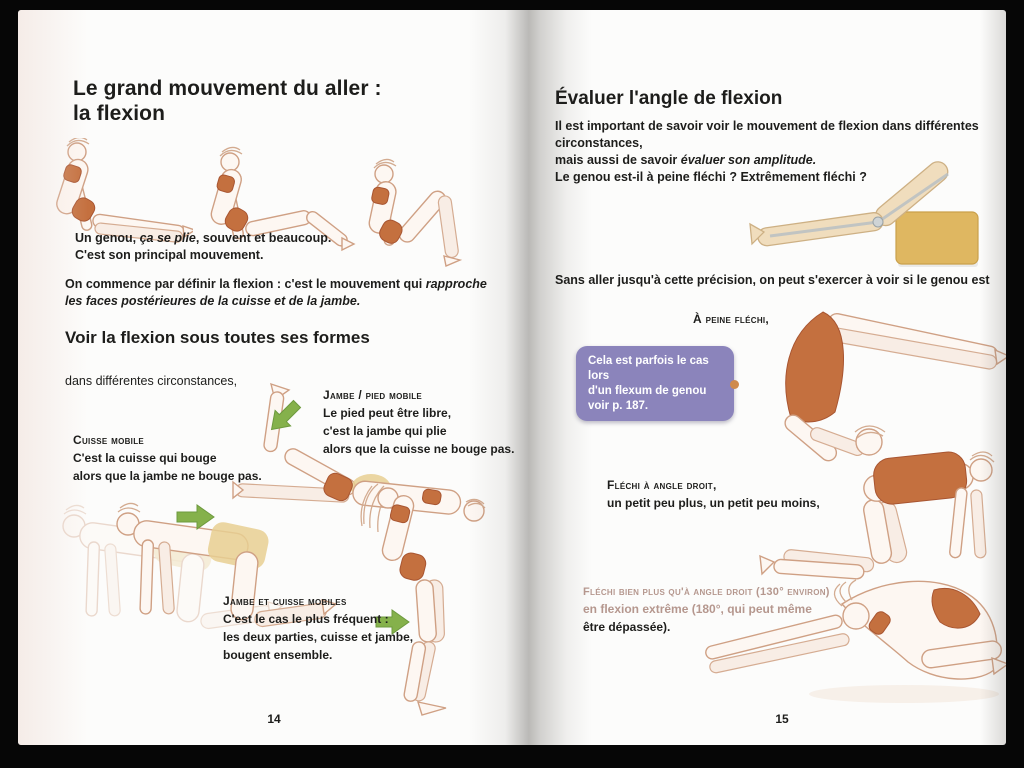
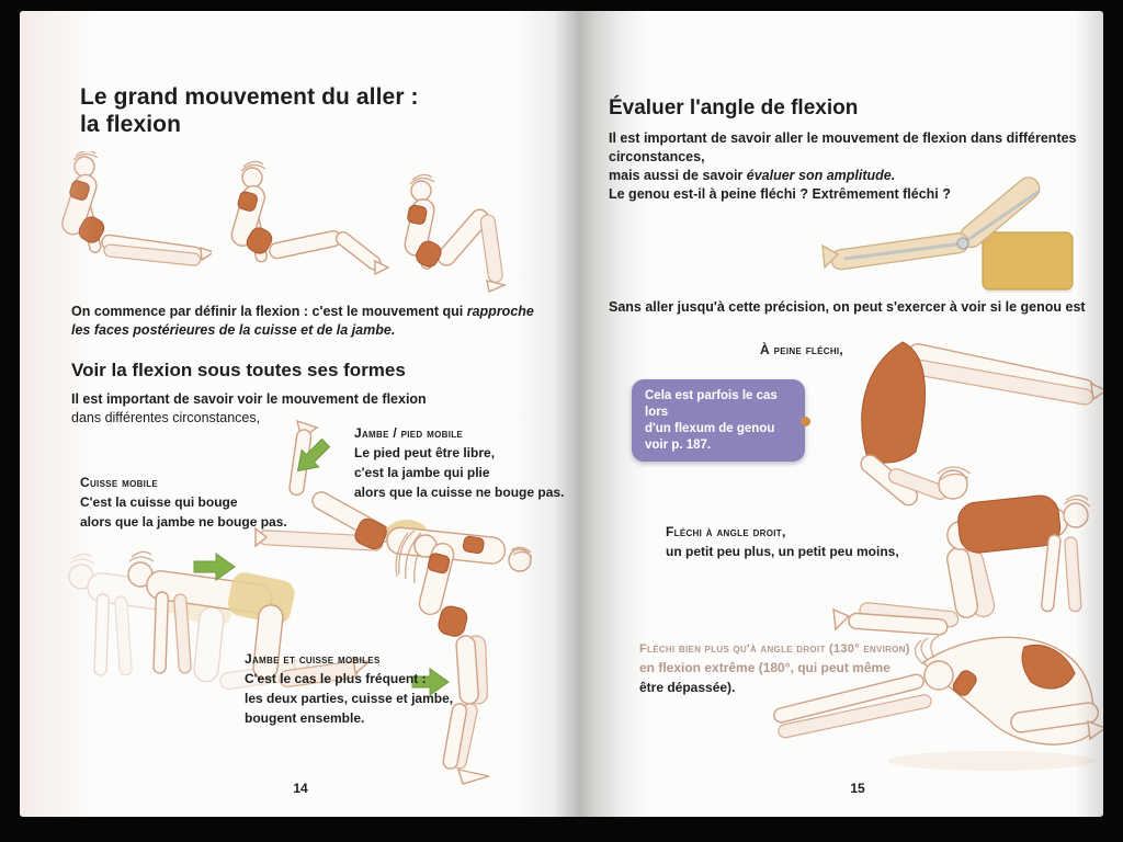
  Le grand mouvement du aller :
  la flexion
- Un genou, ça se plie, souvent et beaucoup.
- C'est son principal mouvement.
  On commence par définir la flexion : c'est le mouvement qui rapproche
  les faces postérieures de la cuisse et de la jambe.
  Voir la flexion sous toutes ses formes
+ Il est important de savoir voir le mouvement de flexion
  dans différentes circonstances,
  Jambe / pied mobile
  Le pied peut être libre,
  c'est la jambe qui plie
  alors que la cuisse ne bouge pas.
  Cuisse mobile
  C'est la cuisse qui bouge
  alors que la jambe ne bouge pas.
  Jambe et cuisse mobiles
  C'est le cas le plus fréquent :
  les deux parties, cuisse et jambe,
  bougent ensemble.
  14
  Évaluer l'angle de flexion
- Il est important de savoir voir le mouvement de flexion dans différentes circonstances,
+ Il est important de savoir aller le mouvement de flexion dans différentes circonstances,
  mais aussi de savoir évaluer son amplitude.
  Le genou est-il à peine fléchi ? Extrêmement fléchi ?
  Sans aller jusqu'à cette précision, on peut s'exercer à voir si le genou est
  À peine fléchi,
  Cela est parfois le cas lors
  d'un flexum de genou
  voir p. 187.
  Fléchi à angle droit,
  un petit peu plus, un petit peu moins,
  Fléchi bien plus qu'à angle droit (130° environ)
  en flexion extrême (180°, qui peut même
  être dépassée).
  15
